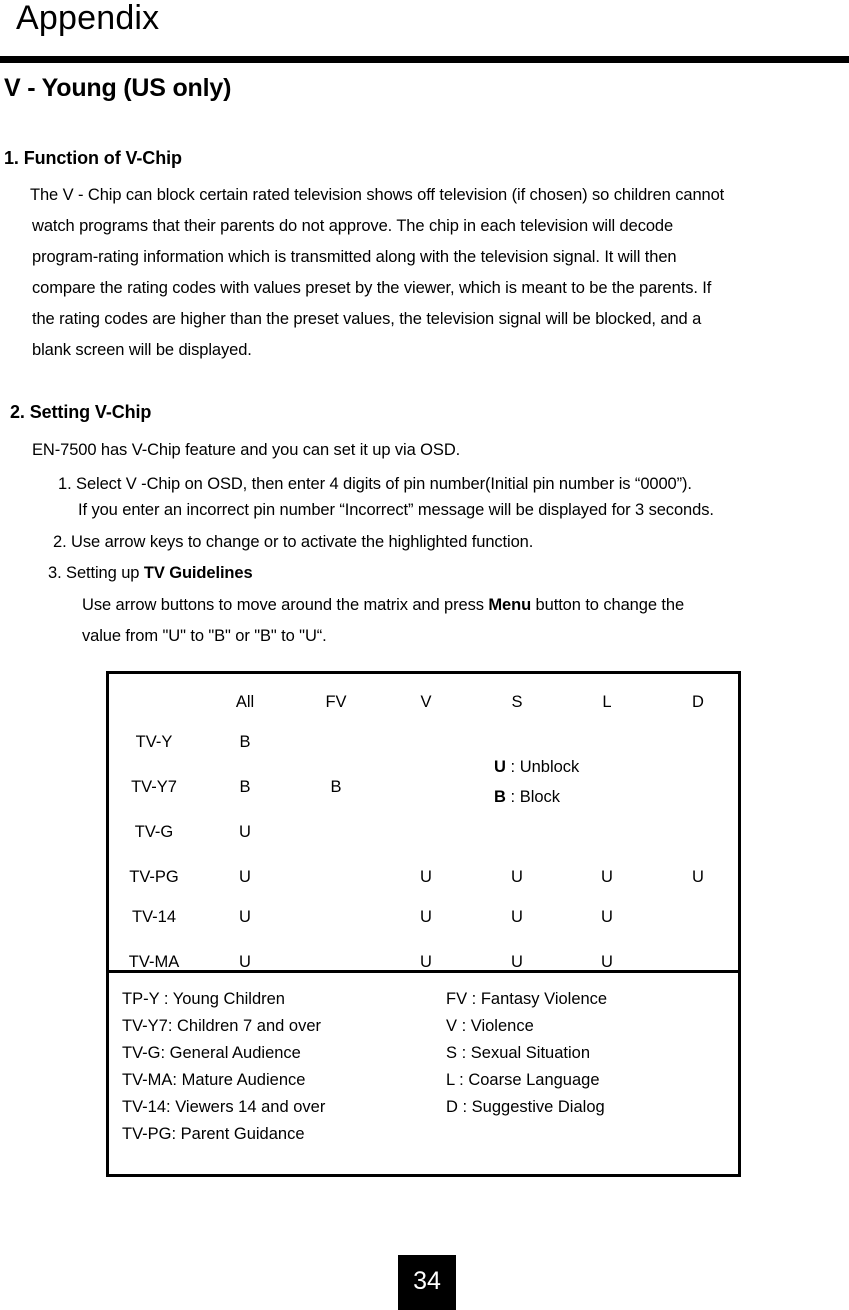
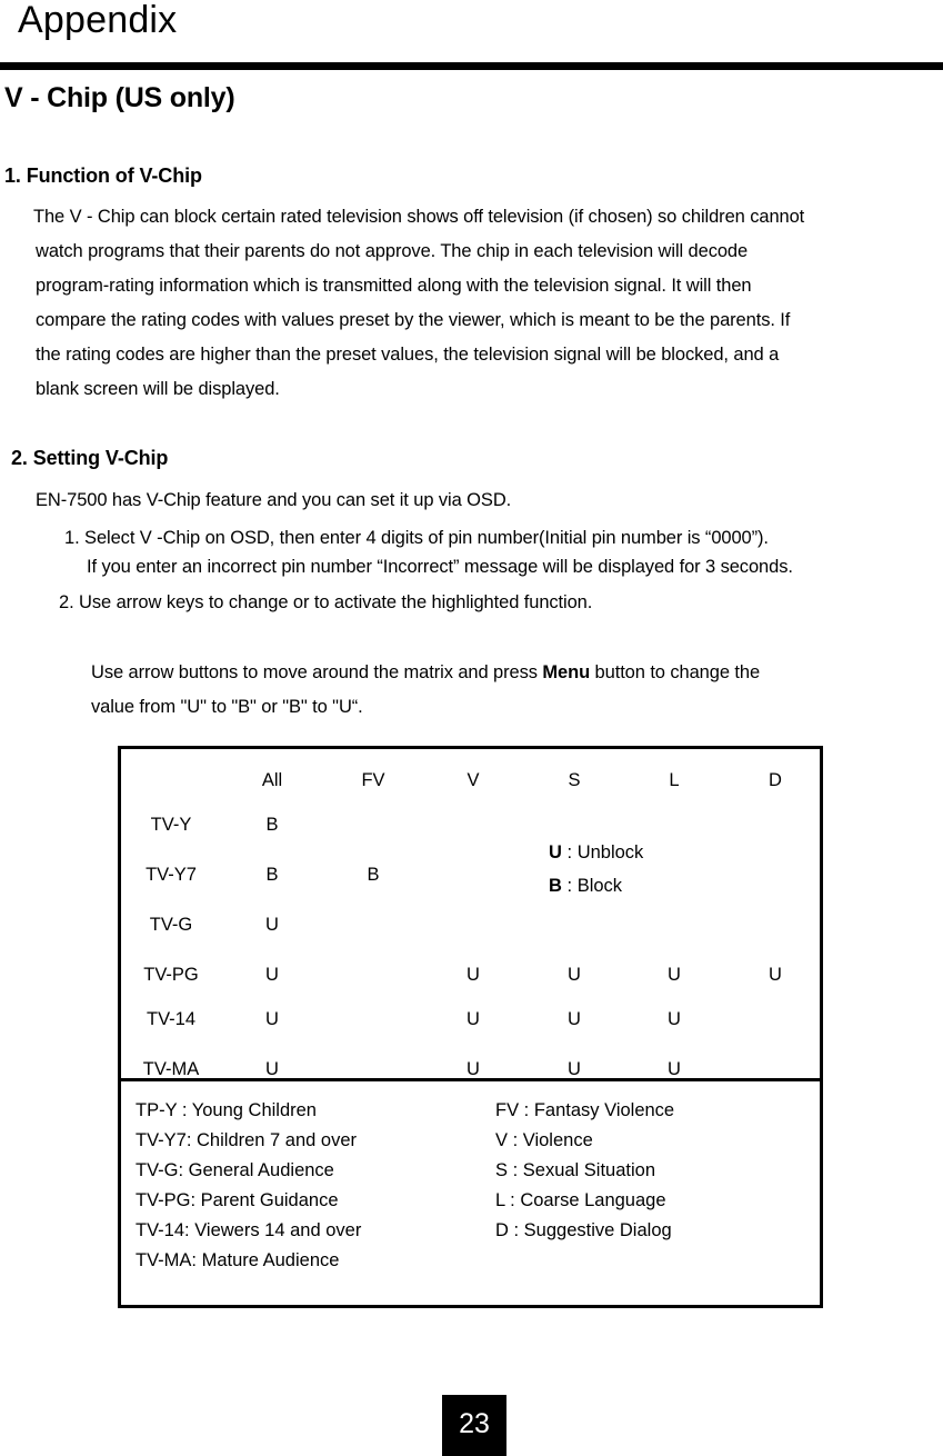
  Appendix
- V - Young (US only)
+ V - Chip (US only)
  1. Function of V-Chip
  The V - Chip can block certain rated television shows off television (if chosen) so children cannot
  watch programs that their parents do not approve. The chip in each television will decode
  program-rating information which is transmitted along with the television signal. It will then
  compare the rating codes with values preset by the viewer, which is meant to be the parents. If
  the rating codes are higher than the preset values, the television signal will be blocked, and a
  blank screen will be displayed.
  2. Setting V-Chip
  EN-7500 has V-Chip feature and you can set it up via OSD.
  1. Select V -Chip on OSD, then enter 4 digits of pin number(Initial pin number is “0000”).
  If you enter an incorrect pin number “Incorrect” message will be displayed for 3 seconds.
  2. Use arrow keys to change or to activate the highlighted function.
- 3. Setting up TV Guidelines
  Use arrow buttons to move around the matrix and press Menu button to change the
  value from "U" to "B" or "B" to "U“.
  All
  FV
  V
  S
  L
  D
  TV-Y
  B
  TV-Y7
  B
  B
  TV-G
  U
  TV-PG
  U
  U
  U
  U
  U
  TV-14
  U
  U
  U
  U
  TV-MA
  U
  U
  U
  U
  U : Unblock
  B : Block
  TP-Y : Young Children
  TV-Y7: Children 7 and over
  TV-G: General Audience
- TV-MA: Mature Audience
+ TV-PG: Parent Guidance
  TV-14: Viewers 14 and over
- TV-PG: Parent Guidance
+ TV-MA: Mature Audience
  FV : Fantasy Violence
  V : Violence
  S : Sexual Situation
  L : Coarse Language
  D : Suggestive Dialog
- 34
+ 23
